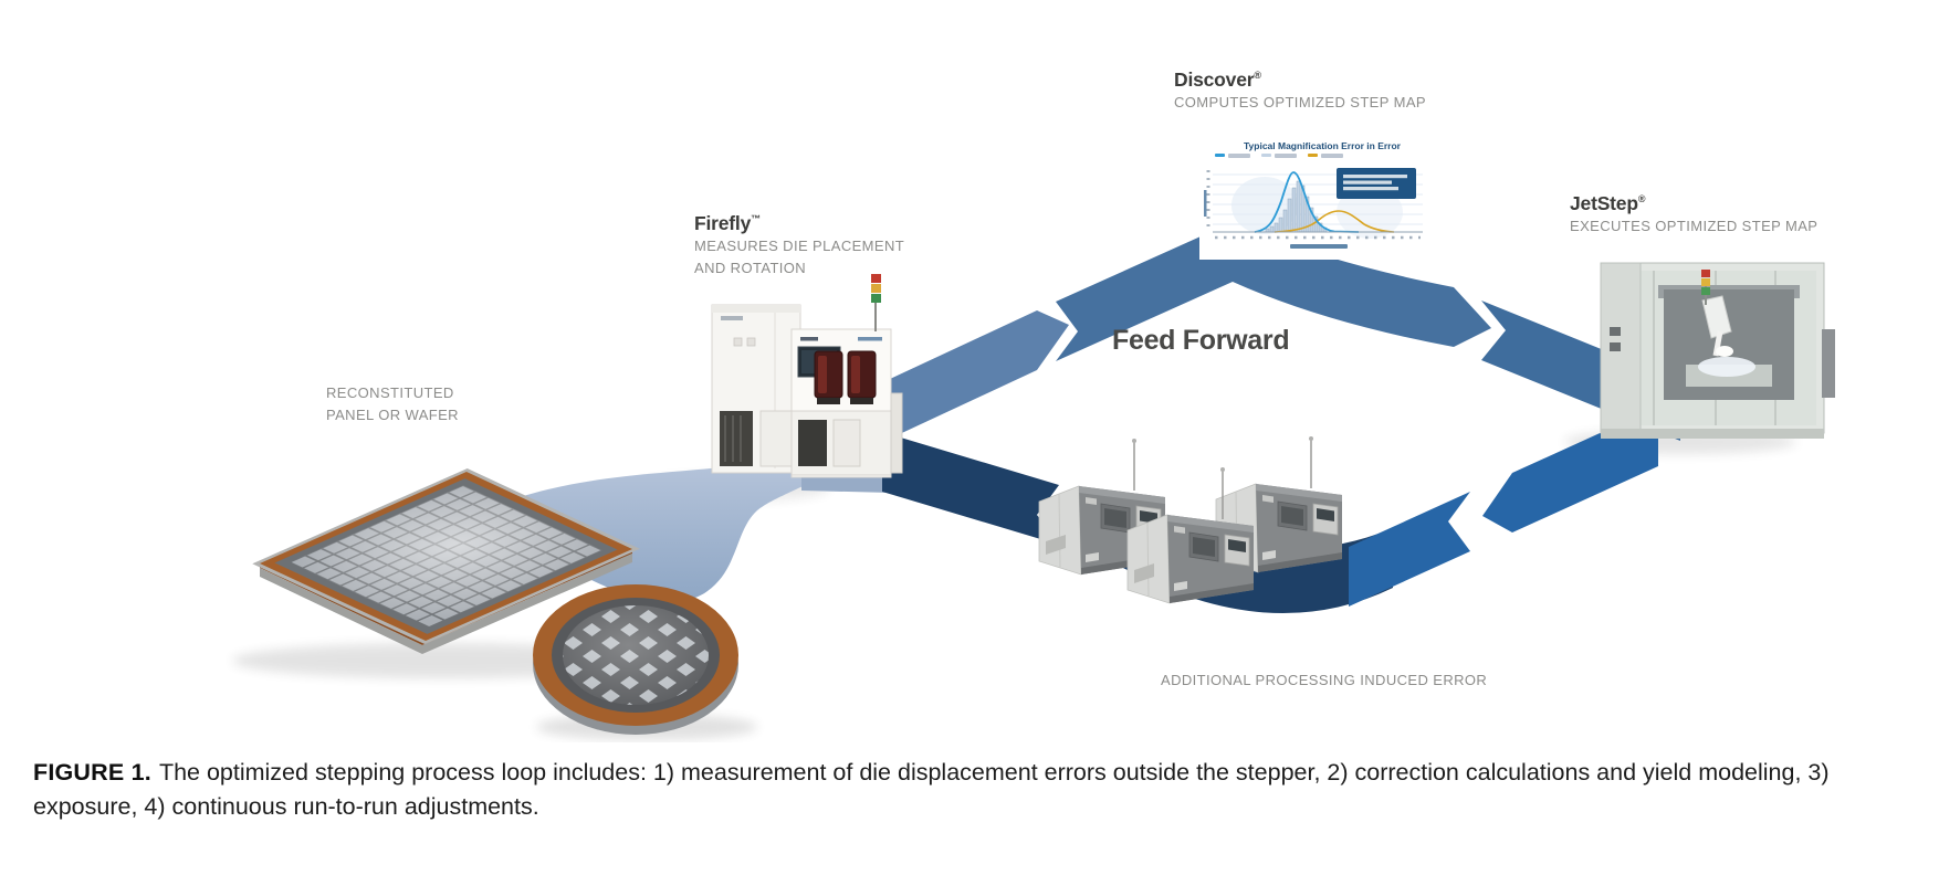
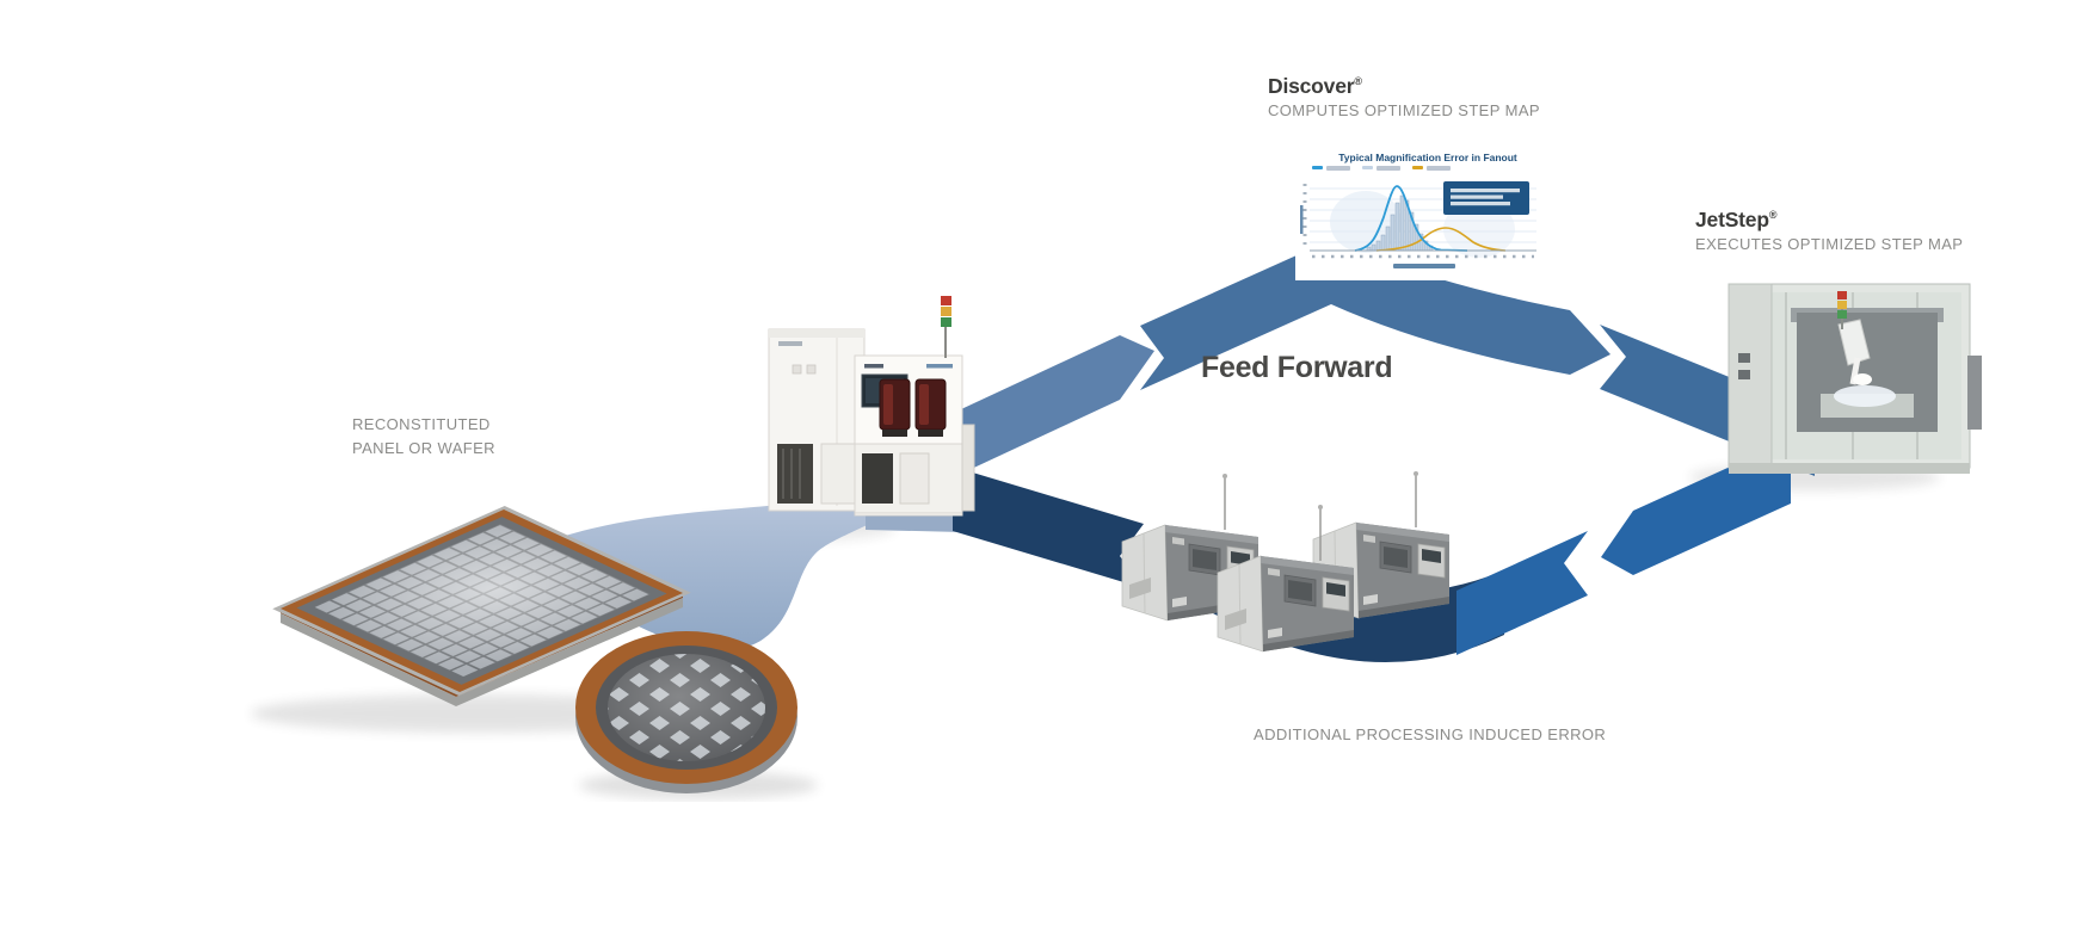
  RECONSTITUTED
  PANEL OR WAFER
- Firefly™
- MEASURES DIE PLACEMENT
- AND ROTATION
  Discover®
  COMPUTES OPTIMIZED STEP MAP
  JetStep®
  EXECUTES OPTIMIZED STEP MAP
- Typical Magnification Error in Error
+ Typical Magnification Error in Fanout
  Feed Forward
  ADDITIONAL PROCESSING INDUCED ERROR
- FIGURE 1. The optimized stepping process loop includes: 1) measurement of die displacement errors outside the stepper, 2) correction calculations and yield modeling, 3) exposure, 4) continuous run-to-run adjustments.
